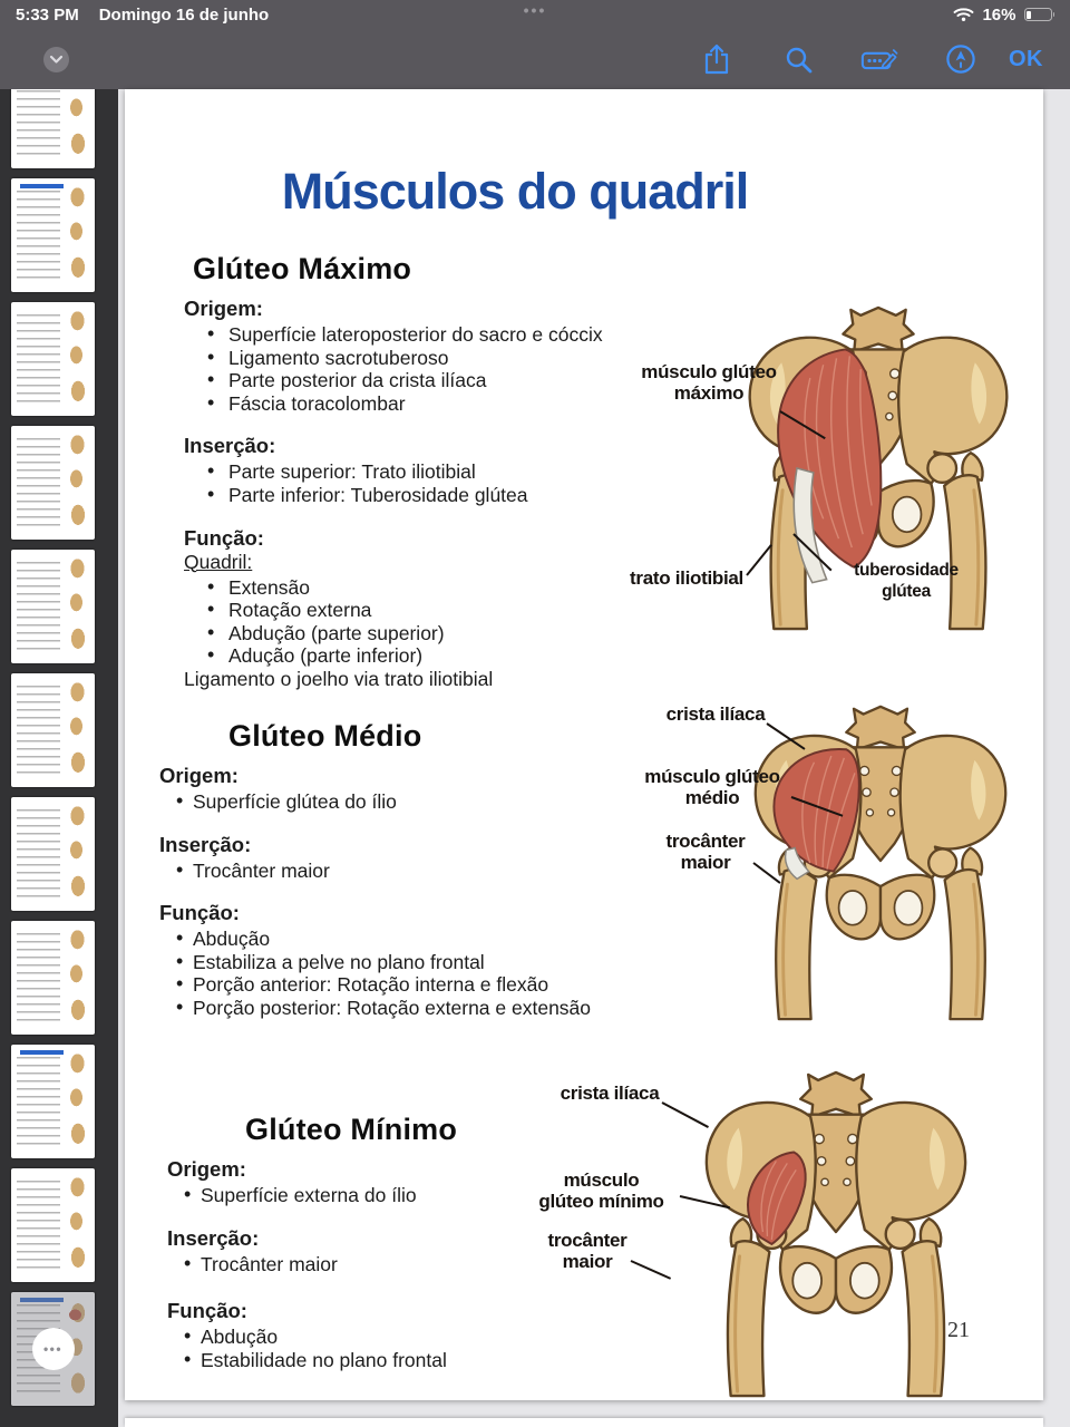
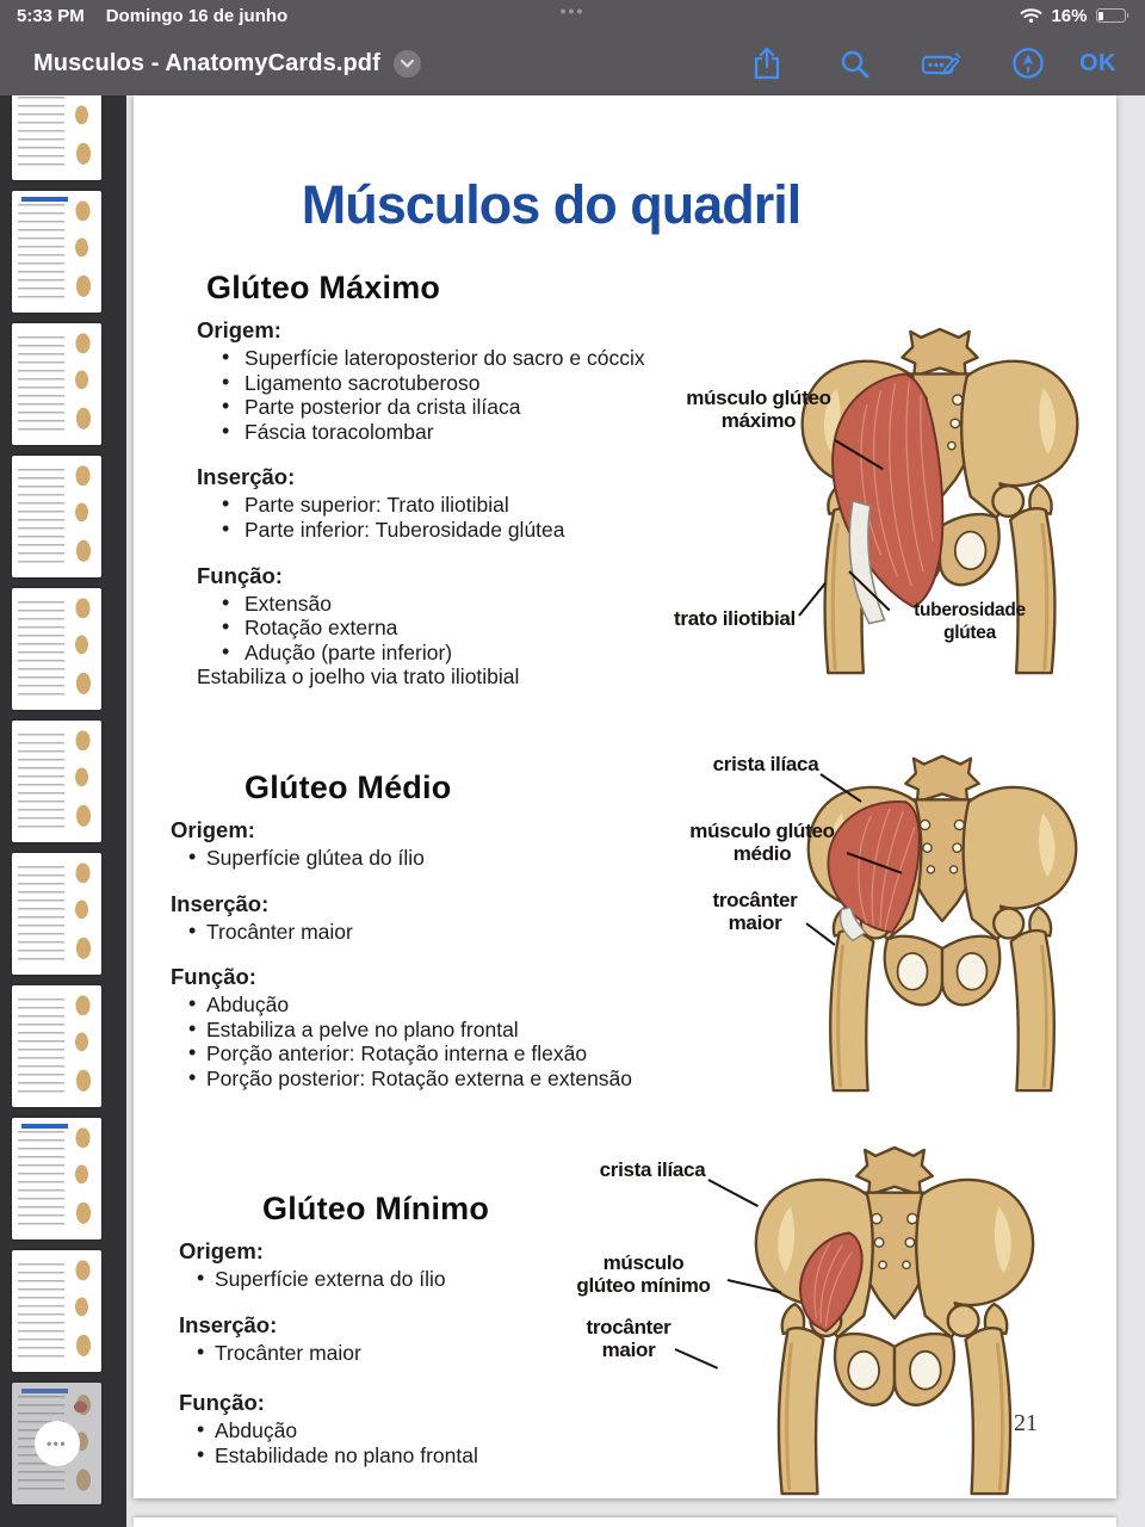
  5:33 PM
  Domingo 16 de junho
  •••
  16%
+ Musculos - AnatomyCards.pdf
  OK
  •••
  Músculos do quadril
  Glúteo Máximo
  Origem:
  Superfície lateroposterior do sacro e cóccix
  Ligamento sacrotuberoso
  Parte posterior da crista ilíaca
  Fáscia toracolombar
  Inserção:
  Parte superior: Trato iliotibial
  Parte inferior: Tuberosidade glútea
  Função:
- Quadril:
  Extensão
  Rotação externa
- Abdução (parte superior)
  Adução (parte inferior)
- Ligamento o joelho via trato iliotibial
+ Estabiliza o joelho via trato iliotibial
  músculo glúteo
  máximo
  trato iliotibial
  tuberosidade glútea
  Glúteo Médio
  Origem:
  Superfície glútea do ílio
  Inserção:
  Trocânter maior
  Função:
  Abdução
  Estabiliza a pelve no plano frontal
  Porção anterior: Rotação interna e flexão
  Porção posterior: Rotação externa e extensão
  crista ilíaca
  músculo glúteo
  médio
  trocânter
  maior
  Glúteo Mínimo
  Origem:
  Superfície externa do ílio
  Inserção:
  Trocânter maior
  Função:
  Abdução
  Estabilidade no plano frontal
  crista ilíaca
  músculo
  glúteo mínimo
  trocânter
  maior
  21
